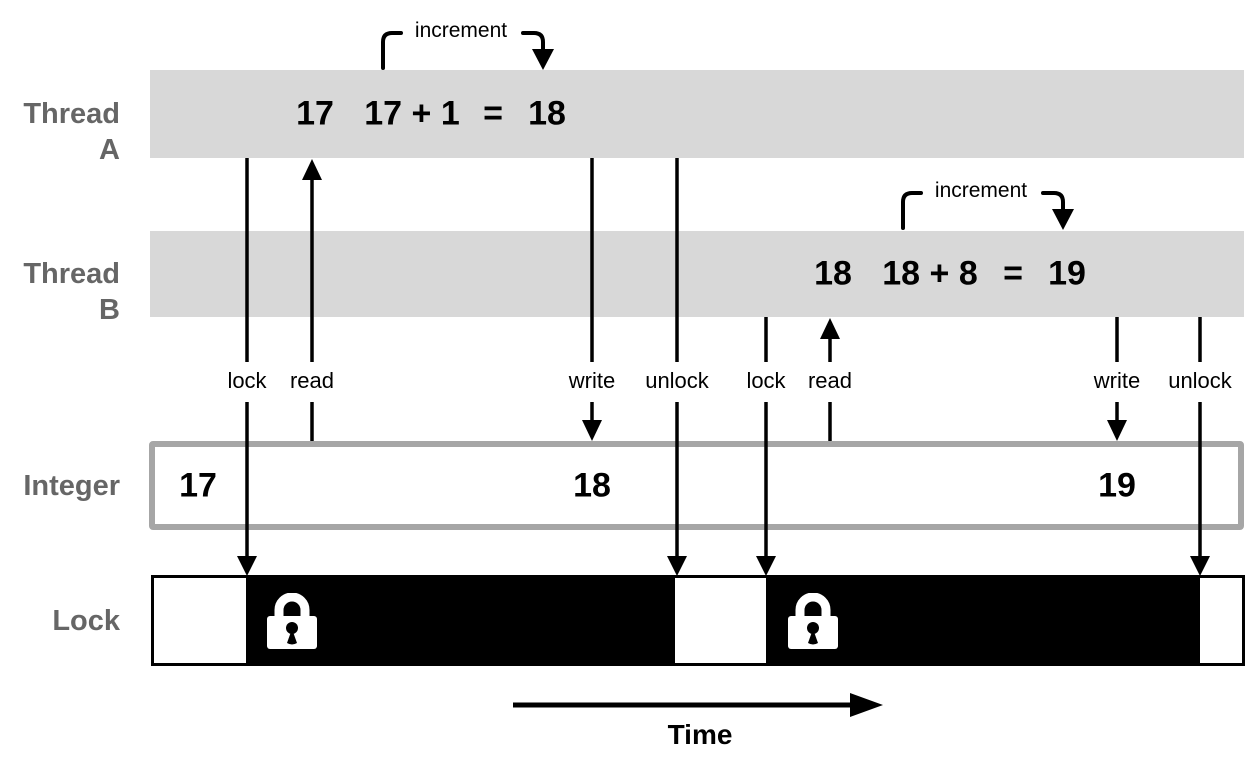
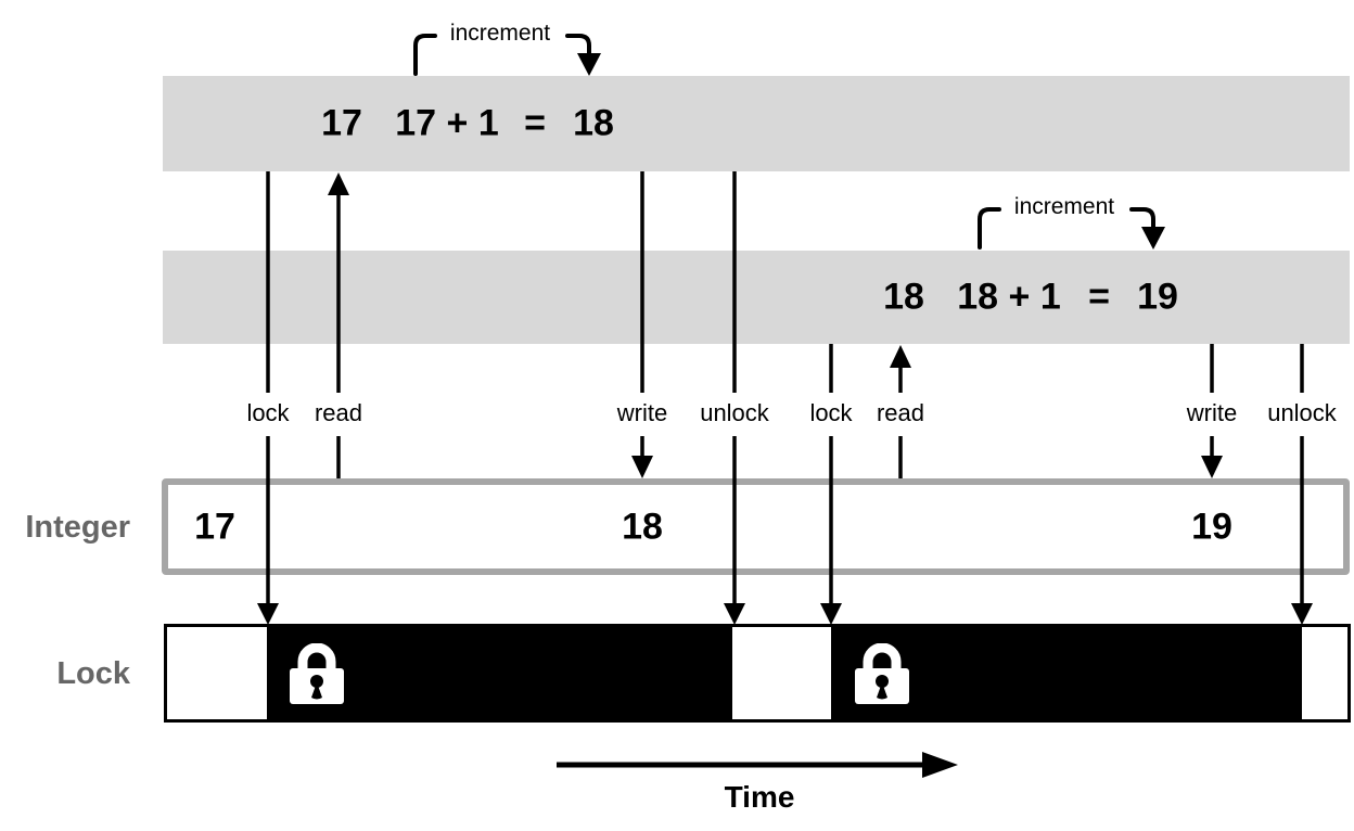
- Thread A
- Thread B
  Integer
  Lock
  17
  17 + 1
  =
  18
  18
- 18 + 8
+ 18 + 1
  =
  19
  increment
  increment
  17
  18
  19
  lock
  read
  write
  unlock
  lock
  read
  write
  unlock
  Time
